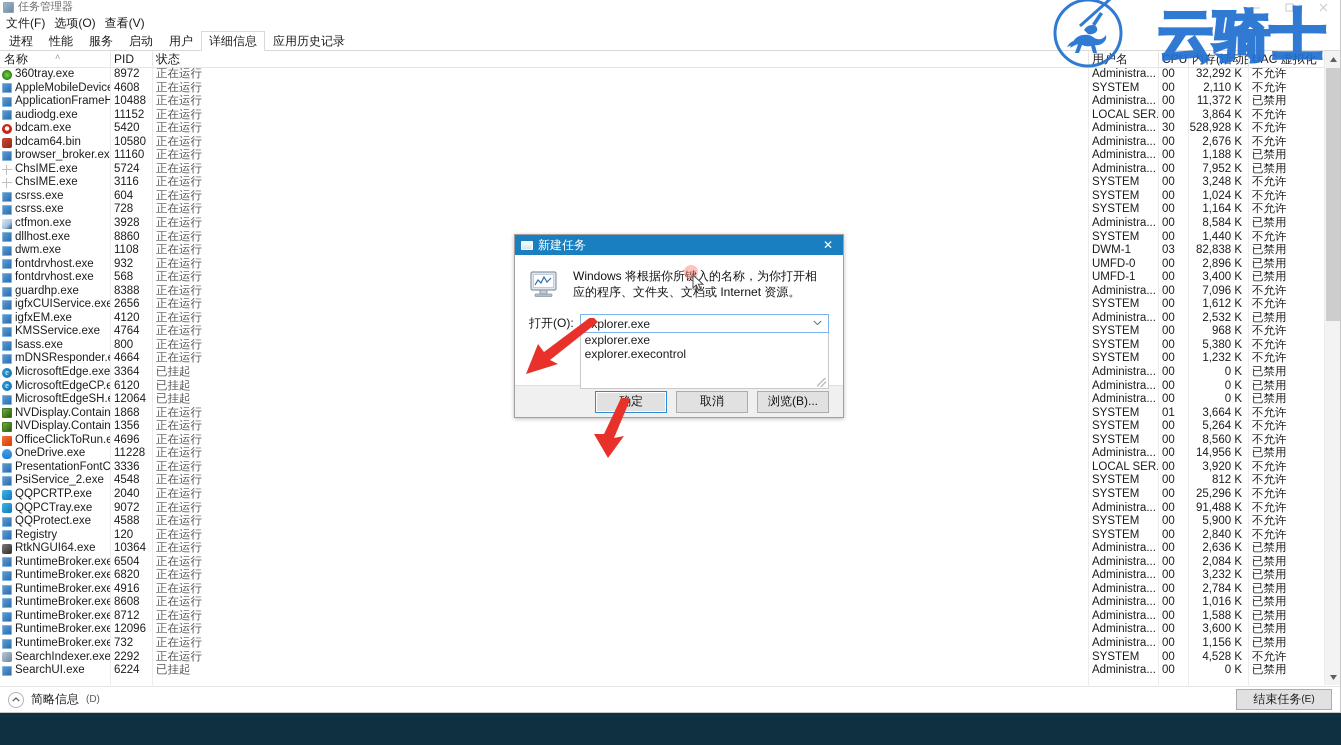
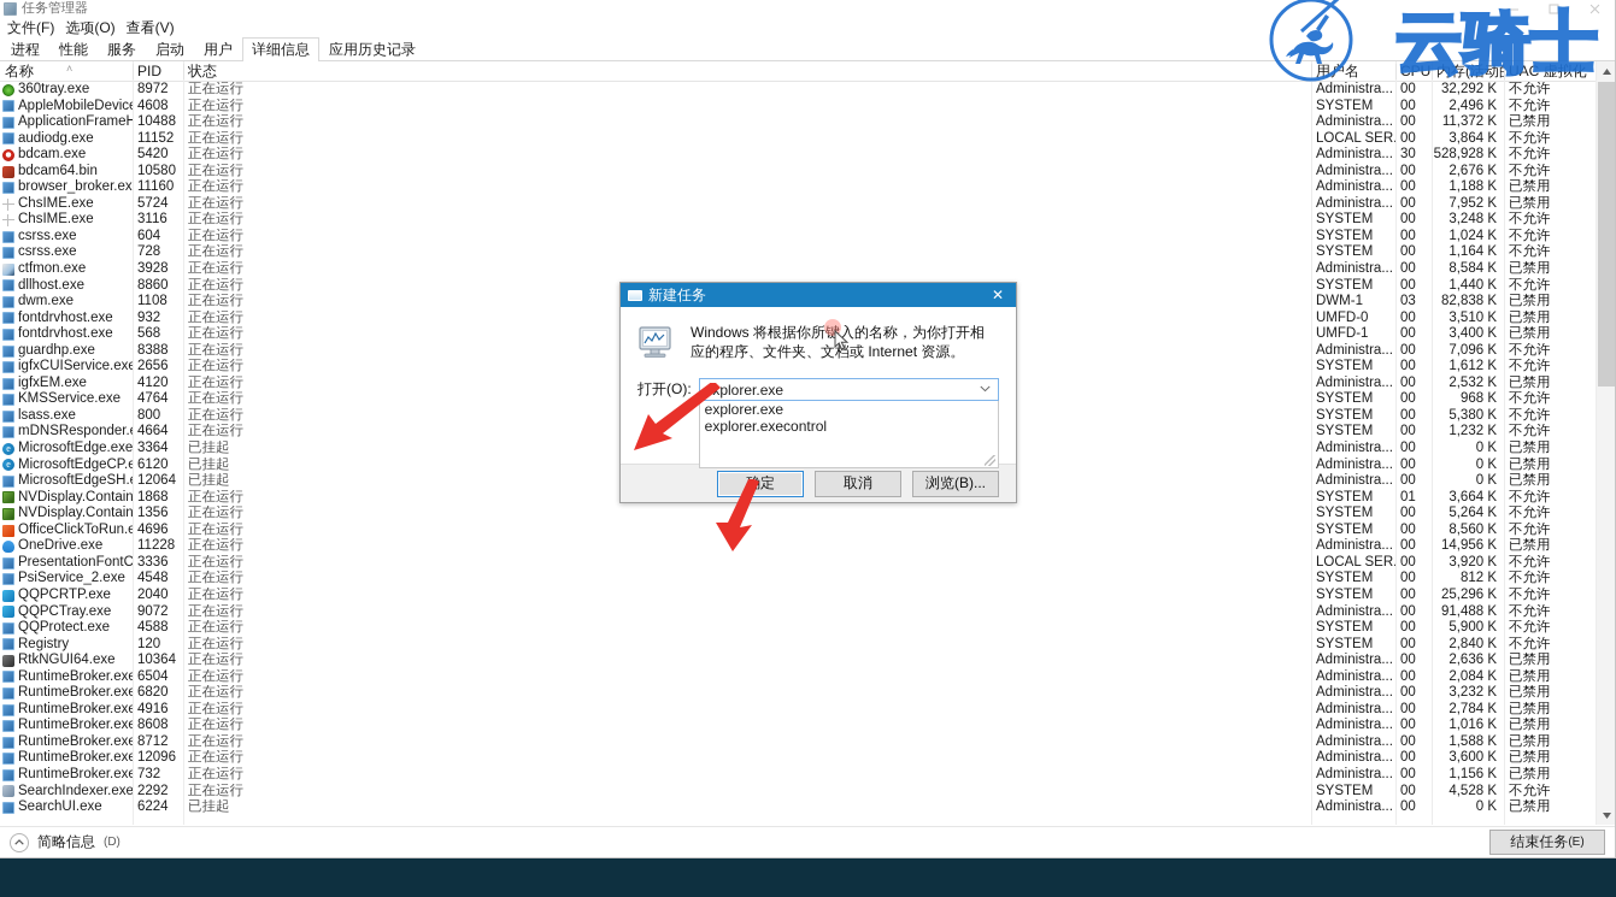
  任务管理器
  文件(F)
  选项(O)
  查看(V)
  进程
  性能
  服务
  启动
  用户
  详细信息
  应用历史记录
  名称
  ˄
  PID
  状态
  CPU
  UAC 虚拟化
  360tray.exe
  8972
  正在运行
  Administra...
  00
  32,292 K
  不允许
  AppleMobileDevic
  4608
  正在运行
  SYSTEM
  00
- 2,110 K
+ 2,496 K
  不允许
  ApplicationFrameH
  10488
  正在运行
  Administra...
  00
  11,372 K
  已禁用
  audiodg.exe
  11152
  正在运行
  LOCAL SER.
  00
  3,864 K
  不允许
  bdcam.exe
  5420
  正在运行
  Administra...
  30
  528,928 K
  不允许
  bdcam64.bin
  10580
  正在运行
  Administra...
  00
  2,676 K
  不允许
  browser_broker.ex
  11160
  正在运行
  Administra...
  00
  1,188 K
  已禁用
  ChsIME.exe
  5724
  正在运行
  Administra...
  00
  7,952 K
  已禁用
  ChsIME.exe
  3116
  正在运行
  SYSTEM
  00
  3,248 K
  不允许
  csrss.exe
  604
  正在运行
  SYSTEM
  00
  1,024 K
  不允许
  csrss.exe
  728
  正在运行
  SYSTEM
  00
  1,164 K
  不允许
  ctfmon.exe
  3928
  正在运行
  Administra...
  00
  8,584 K
  已禁用
  dllhost.exe
  8860
  正在运行
  SYSTEM
  00
  1,440 K
  不允许
  dwm.exe
  1108
  正在运行
  DWM-1
  03
  82,838 K
  已禁用
  fontdrvhost.exe
  932
  正在运行
  UMFD-0
  00
- 2,896 K
+ 3,510 K
  已禁用
  fontdrvhost.exe
  568
  正在运行
  UMFD-1
  00
  3,400 K
  已禁用
  guardhp.exe
  8388
  正在运行
  Administra...
  00
  7,096 K
  不允许
  igfxCUIService.exe
  2656
  正在运行
  SYSTEM
  00
  1,612 K
  不允许
  igfxEM.exe
  4120
  正在运行
  Administra...
  00
  2,532 K
  已禁用
  KMSService.exe
  4764
  正在运行
  SYSTEM
  00
  968 K
  不允许
  lsass.exe
  800
  正在运行
  SYSTEM
  00
  5,380 K
  不允许
  mDNSResponder.
  4664
  正在运行
  SYSTEM
  00
  1,232 K
  不允许
  e
  MicrosoftEdge.exe
  3364
  已挂起
  Administra...
  00
  0 K
  已禁用
  e
  MicrosoftEdgeCP.e
  6120
  已挂起
  Administra...
  00
  0 K
  已禁用
  MicrosoftEdgeSH.
  12064
  已挂起
  Administra...
  00
  0 K
  已禁用
  NVDisplay.Contain
  1868
  正在运行
  SYSTEM
  01
  3,664 K
  不允许
  NVDisplay.Contain
  1356
  正在运行
  SYSTEM
  00
  5,264 K
  不允许
  OfficeClickToRun.e
  4696
  正在运行
  SYSTEM
  00
  8,560 K
  不允许
  OneDrive.exe
  11228
  正在运行
  Administra...
  00
  14,956 K
  已禁用
  PresentationFontC
  3336
  正在运行
  LOCAL SER.
  00
  3,920 K
  不允许
  PsiService_2.exe
  4548
  正在运行
  SYSTEM
  00
  812 K
  不允许
  QQPCRTP.exe
  2040
  正在运行
  SYSTEM
  00
  25,296 K
  不允许
  QQPCTray.exe
  9072
  正在运行
  Administra...
  00
  91,488 K
  不允许
  QQProtect.exe
  4588
  正在运行
  SYSTEM
  00
  5,900 K
  不允许
  Registry
  120
  正在运行
  SYSTEM
  00
  2,840 K
  不允许
  RtkNGUI64.exe
  10364
  正在运行
  Administra...
  00
  2,636 K
  已禁用
  RuntimeBroker.exe
  6504
  正在运行
  Administra...
  00
  2,084 K
  已禁用
  RuntimeBroker.exe
  6820
  正在运行
  Administra...
  00
  3,232 K
  已禁用
  RuntimeBroker.exe
  4916
  正在运行
  Administra...
  00
  2,784 K
  已禁用
  RuntimeBroker.exe
  8608
  正在运行
  Administra...
  00
  1,016 K
  已禁用
  RuntimeBroker.exe
  8712
  正在运行
  Administra...
  00
  1,588 K
  已禁用
  RuntimeBroker.exe
  12096
  正在运行
  Administra...
  00
  3,600 K
  已禁用
  RuntimeBroker.exe
  732
  正在运行
  Administra...
  00
  1,156 K
  已禁用
  SearchIndexer.exe
  2292
  正在运行
  SYSTEM
  00
  4,528 K
  不允许
  SearchUI.exe
  6224
  已挂起
  Administra...
  00
  0 K
  已禁用
  简略信息
  (D)
  结束任务
  (E)
  云骑士
  新建任务
  ✕
  Windows 将根据你所键入的名称，为你打开相应的程序、文件夹、文档或 Internet 资源。
  打开(O):
  plorer.exe
  explorer.exe
  explorer.execontrol
  取消
  浏览(B)...
